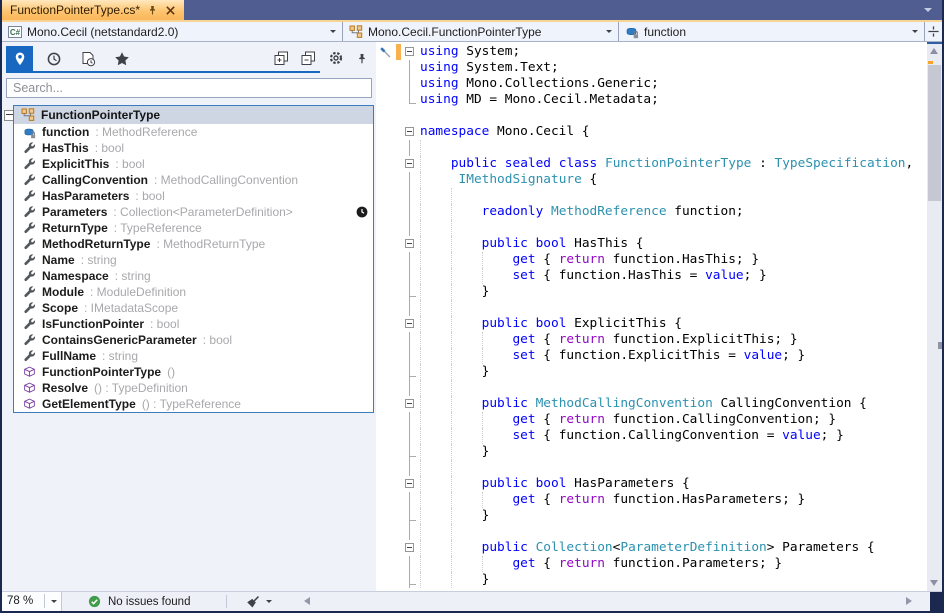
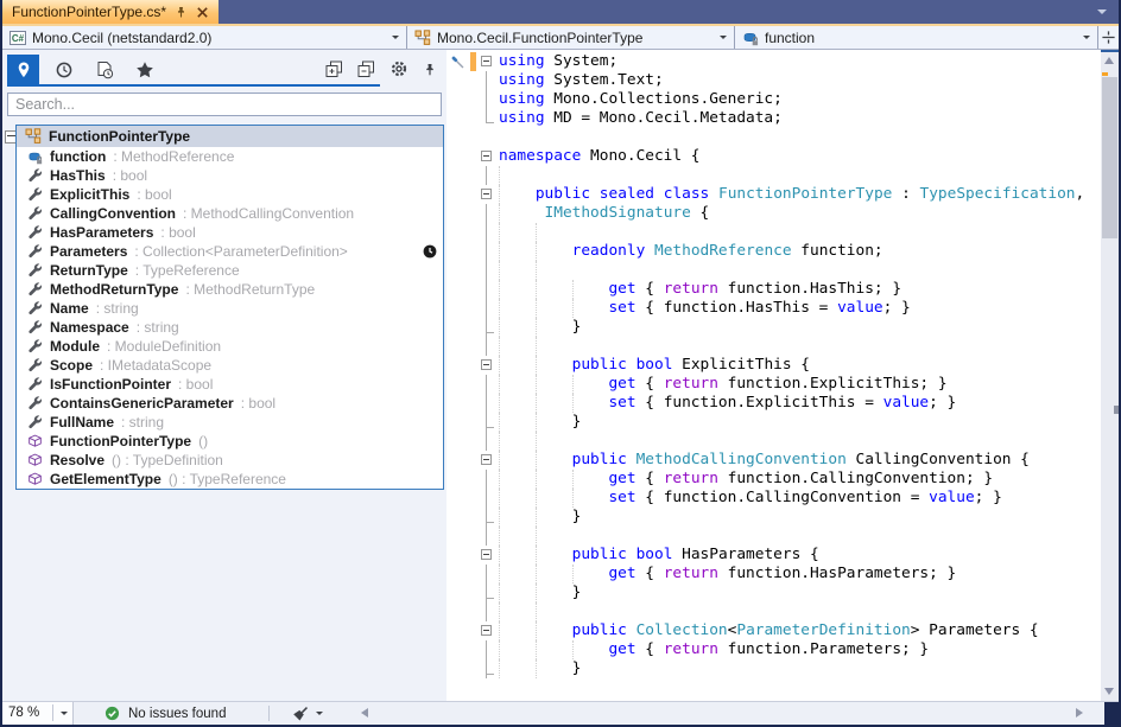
  FunctionPointerType.cs*
  C#
  Mono.Cecil (netstandard2.0)
  Mono.Cecil.FunctionPointerType
  function
  Search...
  FunctionPointerType
  function
  : MethodReference
  HasThis
  : bool
  ExplicitThis
  : bool
  CallingConvention
  : MethodCallingConvention
  HasParameters
  : bool
  Parameters
  : Collection<ParameterDefinition>
  ReturnType
  : TypeReference
  MethodReturnType
  : MethodReturnType
  Name
  : string
  Namespace
  : string
  Module
  : ModuleDefinition
  Scope
  : IMetadataScope
  IsFunctionPointer
  : bool
  ContainsGenericParameter
  : bool
  FullName
  : string
  FunctionPointerType
  ()
  Resolve
  () : TypeDefinition
  GetElementType
  () : TypeReference
  using System;
  using System.Text;
  using Mono.Collections.Generic;
  using MD = Mono.Cecil.Metadata;
  namespace Mono.Cecil {
  public sealed class FunctionPointerType : TypeSpecification,
  IMethodSignature {
  readonly MethodReference function;
- public bool HasThis {
  get { return function.HasThis; }
  set { function.HasThis = value; }
  }
  public bool ExplicitThis {
  get { return function.ExplicitThis; }
  set { function.ExplicitThis = value; }
  }
  public MethodCallingConvention CallingConvention {
  get { return function.CallingConvention; }
  set { function.CallingConvention = value; }
  }
  public bool HasParameters {
  get { return function.HasParameters; }
  }
  public Collection<ParameterDefinition> Parameters {
  get { return function.Parameters; }
  }
  78 %
  No issues found
